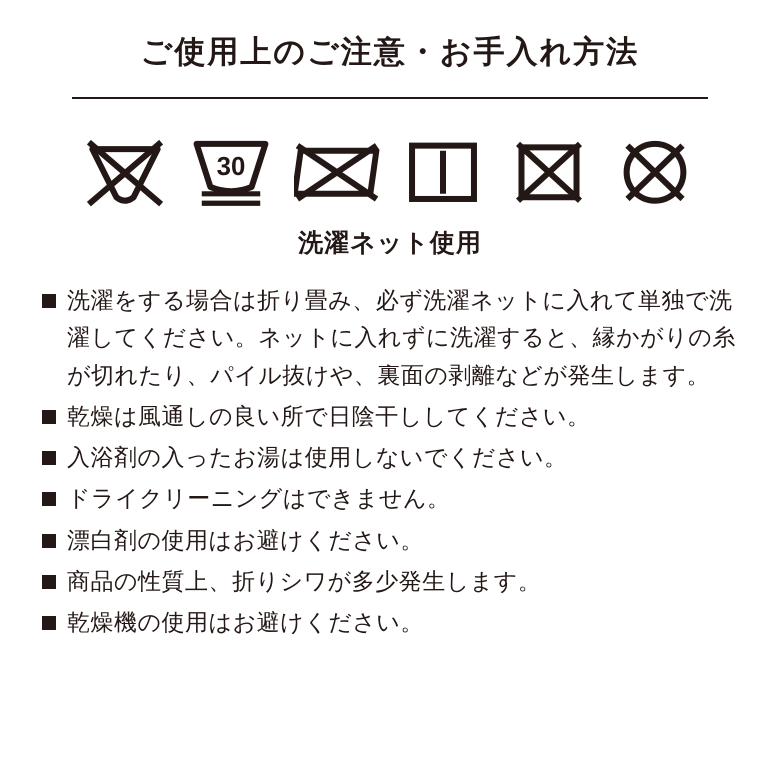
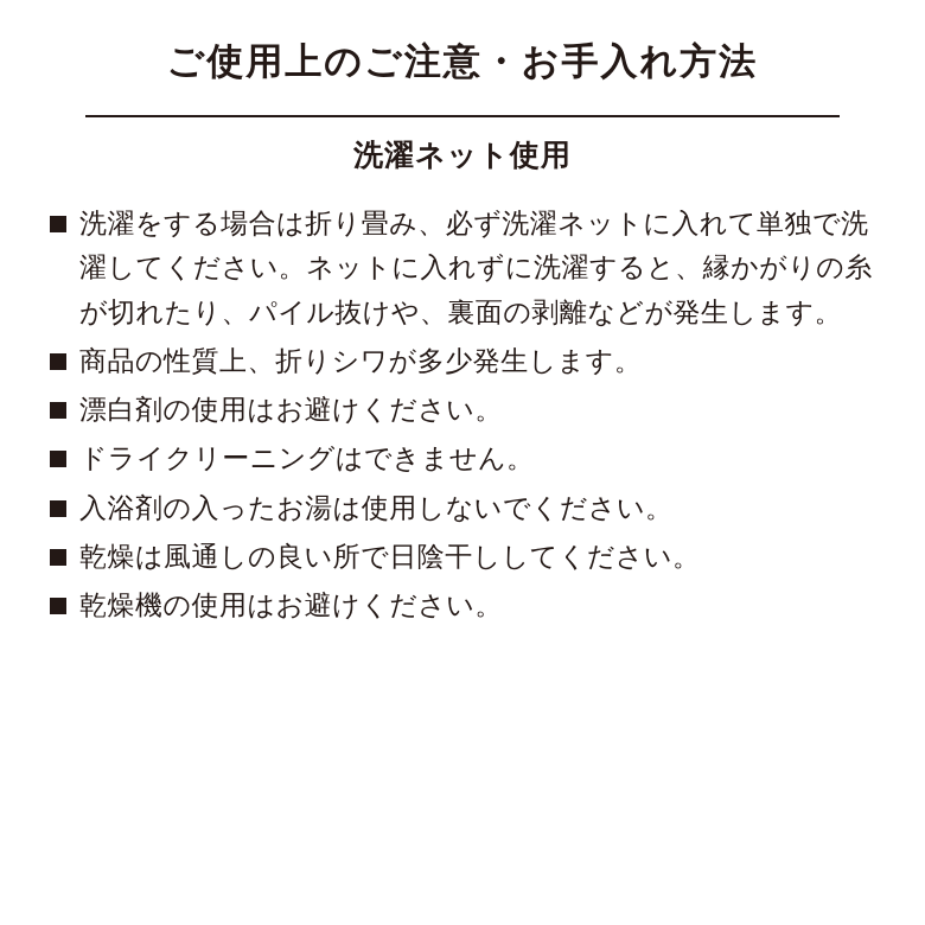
  ご使用上のご注意・お手入れ方法
- 30
  洗濯ネット使用
  洗濯をする場合は折り畳み、必ず洗濯ネットに入れて単独で洗濯してください。ネットに入れずに洗濯すると、縁かがりの糸が切れたり、パイル抜けや、裏面の剥離などが発生します。
- 乾燥は風通しの良い所で日陰干ししてください。
+ 商品の性質上、折りシワが多少発生します。
- 入浴剤の入ったお湯は使用しないでください。
+ 漂白剤の使用はお避けください。
  ドライクリーニングはできません。
- 漂白剤の使用はお避けください。
+ 入浴剤の入ったお湯は使用しないでください。
- 商品の性質上、折りシワが多少発生します。
+ 乾燥は風通しの良い所で日陰干ししてください。
  乾燥機の使用はお避けください。
